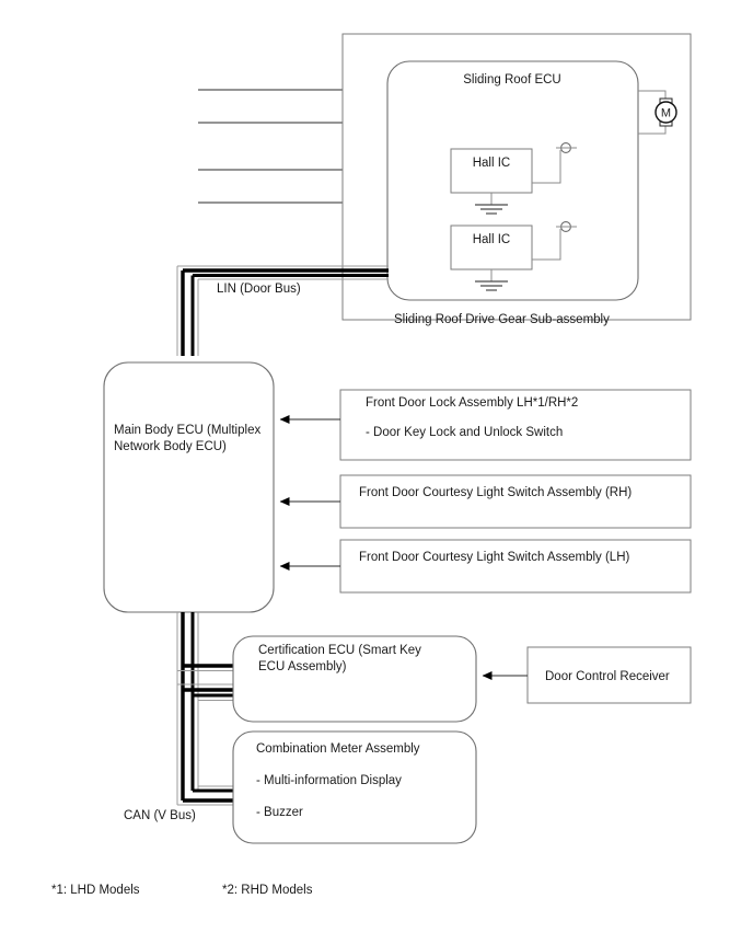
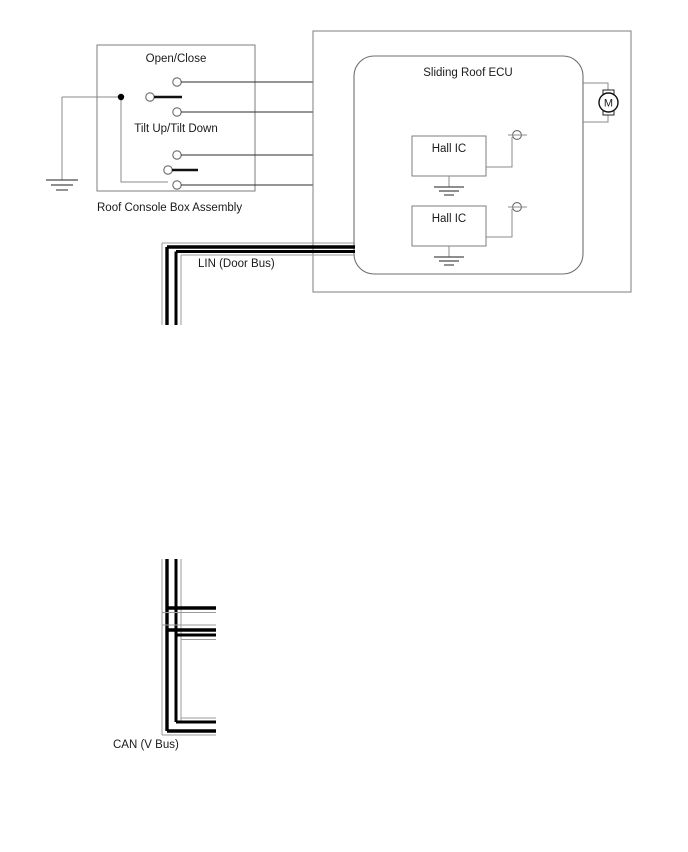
+ Open/Close
+ Tilt Up/Tilt Down
+ Roof Console Box Assembly
  Sliding Roof ECU
  M
  Hall IC
  Hall IC
- Sliding Roof Drive Gear Sub-assembly
  LIN (Door Bus)
- Main Body ECU (Multiplex
- Network Body ECU)
- Front Door Lock Assembly LH*1/RH*2
- - Door Key Lock and Unlock Switch
- Front Door Courtesy Light Switch Assembly (RH)
- Front Door Courtesy Light Switch Assembly (LH)
  CAN (V Bus)
- Certification ECU (Smart Key
- ECU Assembly)
- Door Control Receiver
- Combination Meter Assembly
- - Multi-information Display
- - Buzzer
- *1: LHD Models
- *2: RHD Models
